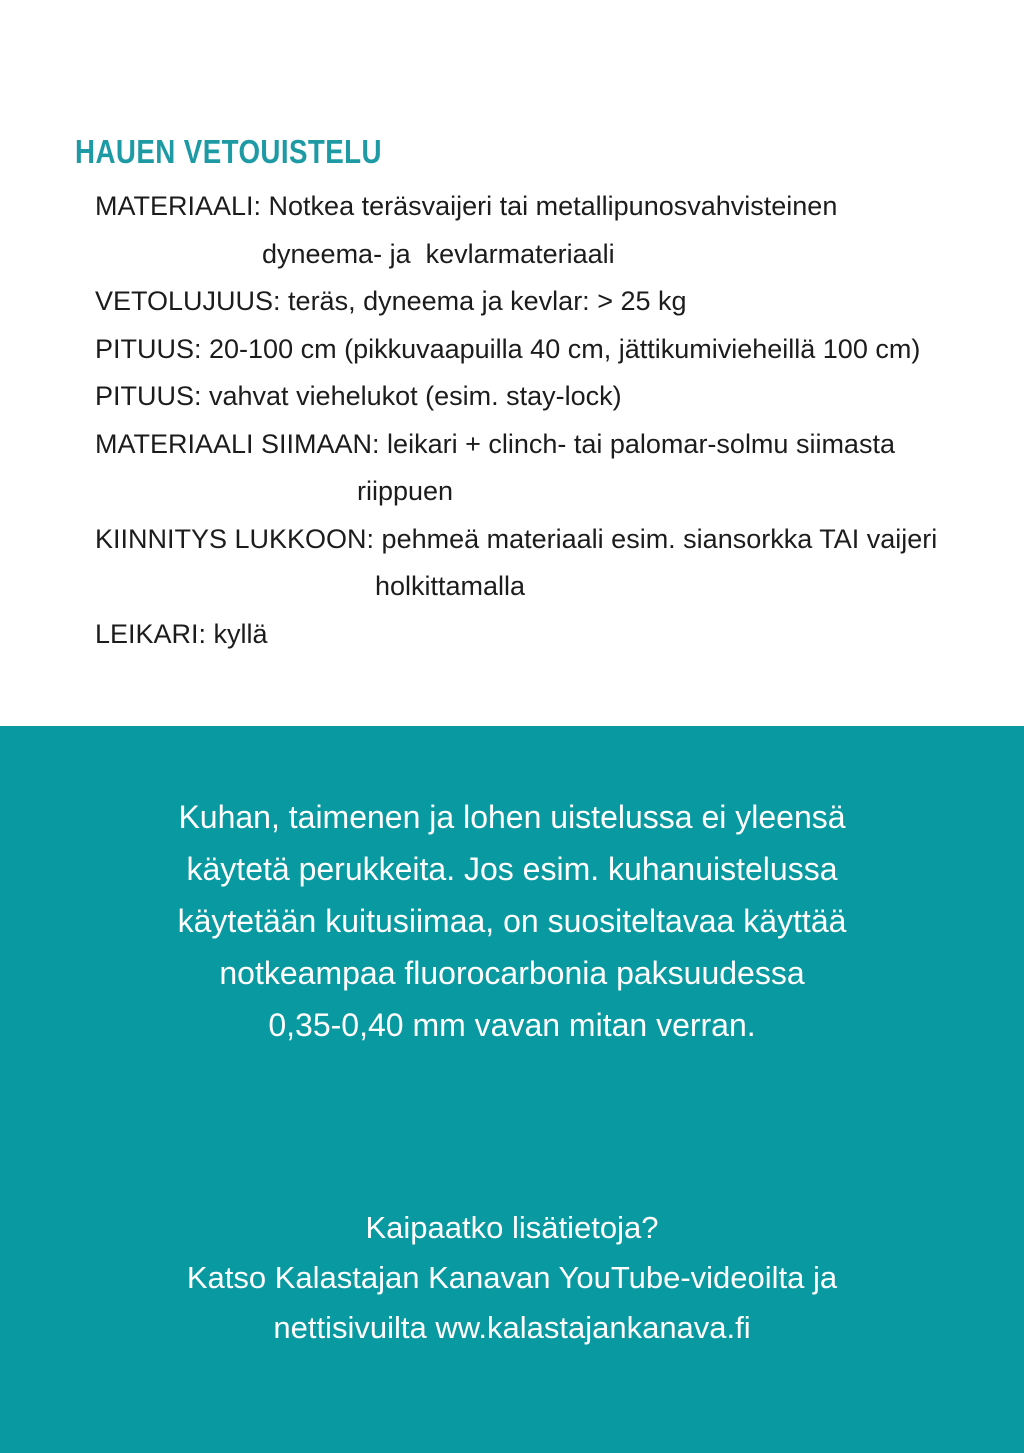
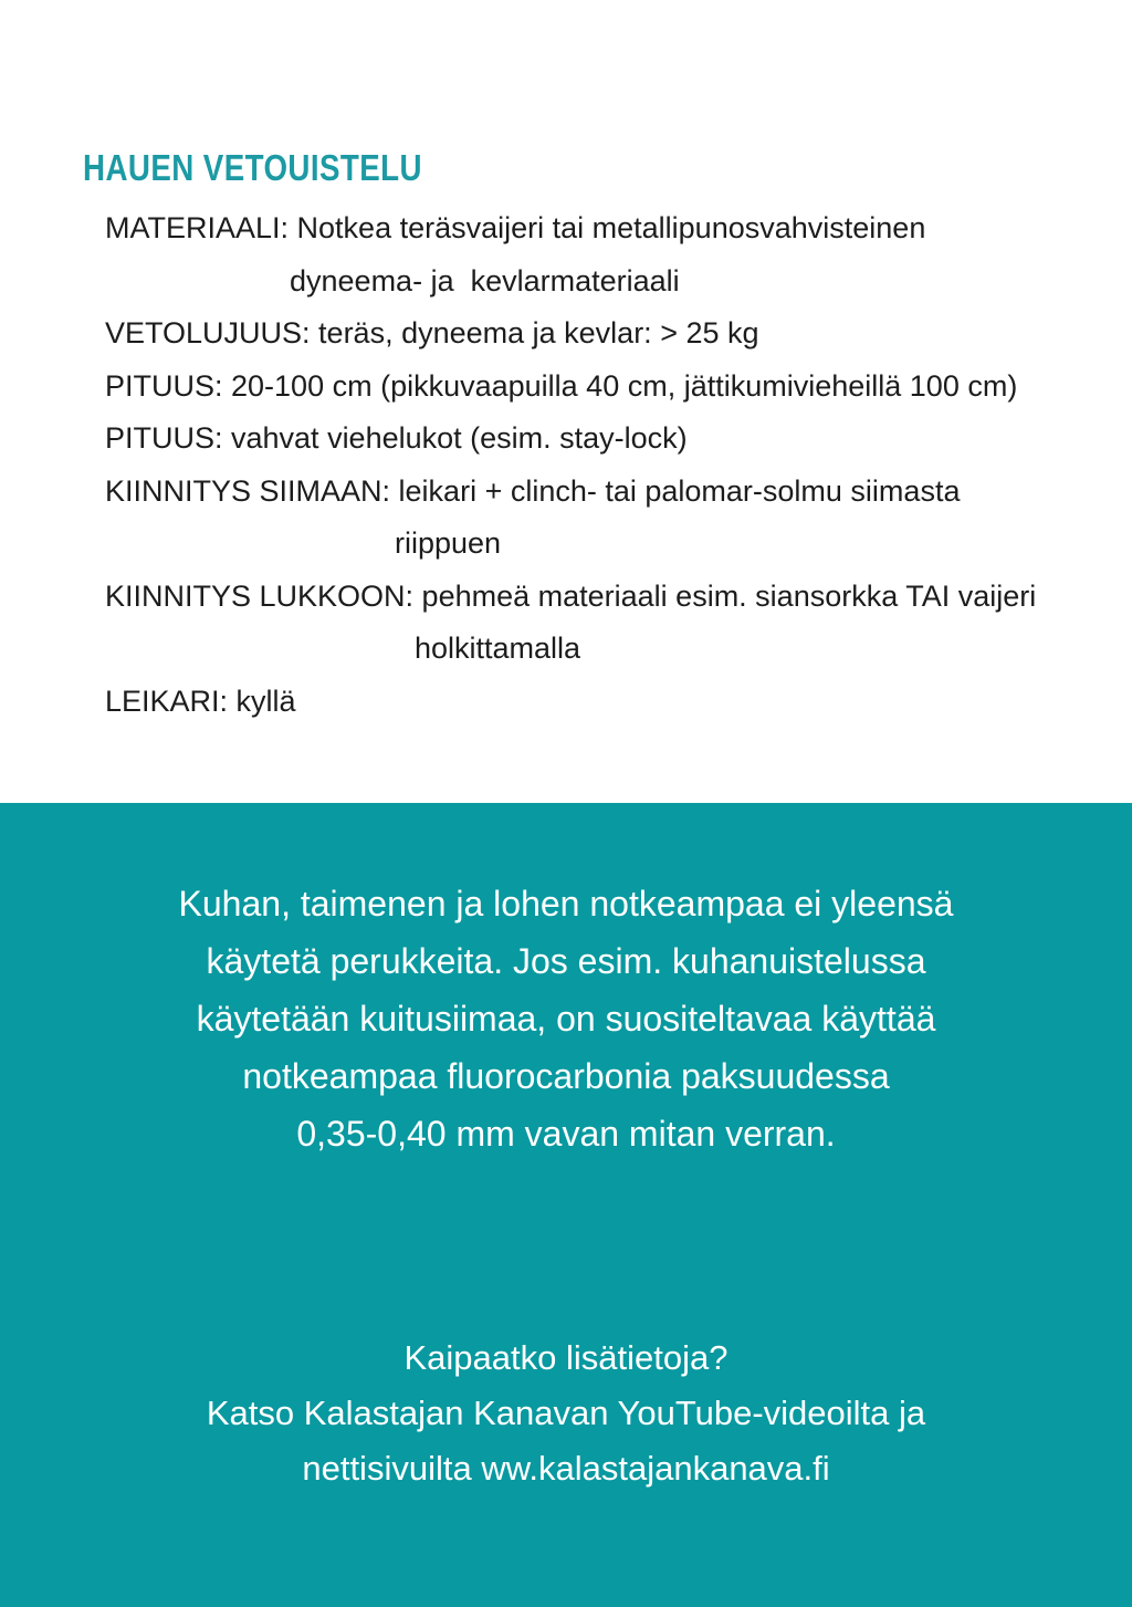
  HAUEN VETOUISTELU
  MATERIAALI: Notkea teräsvaijeri tai metallipunosvahvisteinen
  dyneema- ja kevlarmateriaali
  VETOLUJUUS: teräs, dyneema ja kevlar: > 25 kg
  PITUUS: 20-100 cm (pikkuvaapuilla 40 cm, jättikumivieheillä 100 cm)
  PITUUS: vahvat viehelukot (esim. stay-lock)
- MATERIAALI SIIMAAN: leikari + clinch- tai palomar-solmu siimasta
+ KIINNITYS SIIMAAN: leikari + clinch- tai palomar-solmu siimasta
  riippuen
  KIINNITYS LUKKOON: pehmeä materiaali esim. siansorkka TAI vaijeri
  holkittamalla
  LEIKARI: kyllä
- Kuhan, taimenen ja lohen uistelussa ei yleensä
+ Kuhan, taimenen ja lohen notkeampaa ei yleensä
  käytetä perukkeita. Jos esim. kuhanuistelussa
  käytetään kuitusiimaa, on suositeltavaa käyttää
  notkeampaa fluorocarbonia paksuudessa
  0,35-0,40 mm vavan mitan verran.
  Kaipaatko lisätietoja?
  Katso Kalastajan Kanavan YouTube-videoilta ja
  nettisivuilta ww.kalastajankanava.fi
